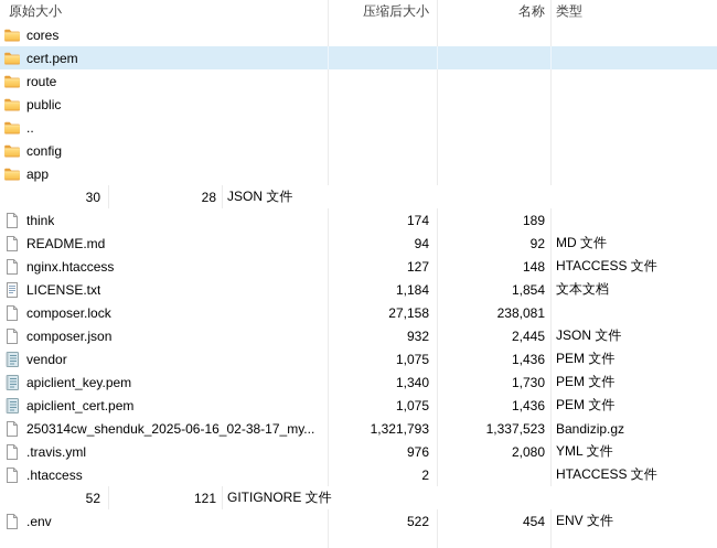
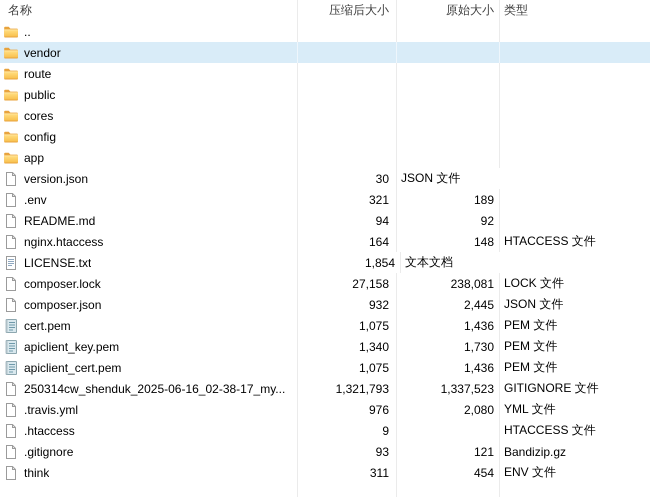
- 原始大小
+ 名称
  压缩后大小
- 名称
+ 原始大小
  类型
- cores
+ ..
- cert.pem
+ vendor
  route
  public
- ..
+ cores
  config
  app
+ version.json
  30
- 28
  JSON 文件
- think
+ .env
- 174
+ 321
  189
  README.md
  94
  92
- MD 文件
  nginx.htaccess
- 127
+ 164
  148
  HTACCESS 文件
  LICENSE.txt
- 1,184
  1,854
  文本文档
  composer.lock
  27,158
  238,081
+ LOCK 文件
  composer.json
  932
  2,445
  JSON 文件
- vendor
+ cert.pem
  1,075
  1,436
  PEM 文件
  apiclient_key.pem
  1,340
  1,730
  PEM 文件
  apiclient_cert.pem
  1,075
  1,436
  PEM 文件
  250314cw_shenduk_2025-06-16_02-38-17_my...
  1,321,793
  1,337,523
- Bandizip.gz
+ GITIGNORE 文件
  .travis.yml
  976
  2,080
  YML 文件
  .htaccess
- 2
+ 9
  HTACCESS 文件
+ .gitignore
- 52
+ 93
  121
- GITIGNORE 文件
+ Bandizip.gz
- .env
+ think
- 522
+ 311
  454
  ENV 文件
